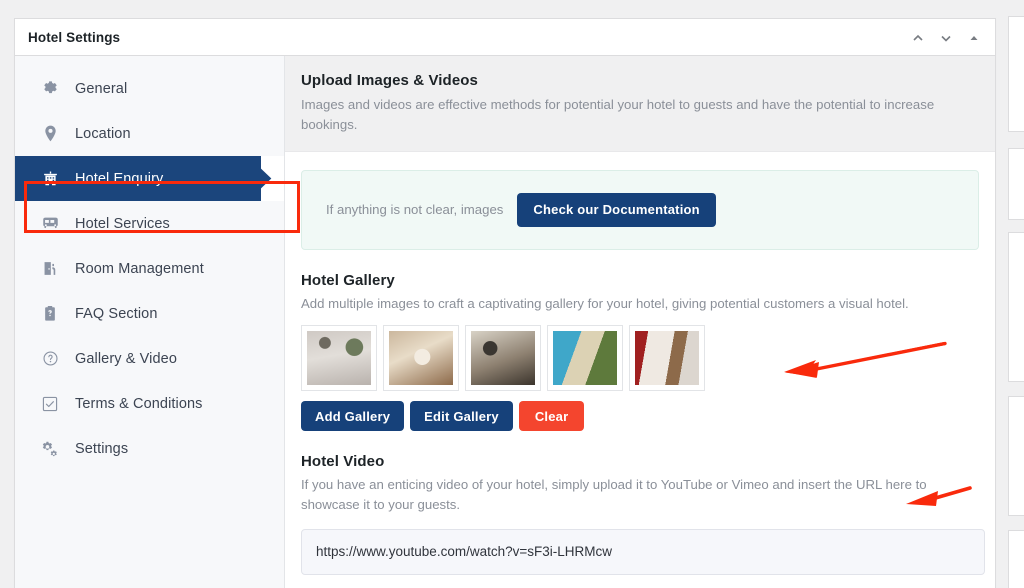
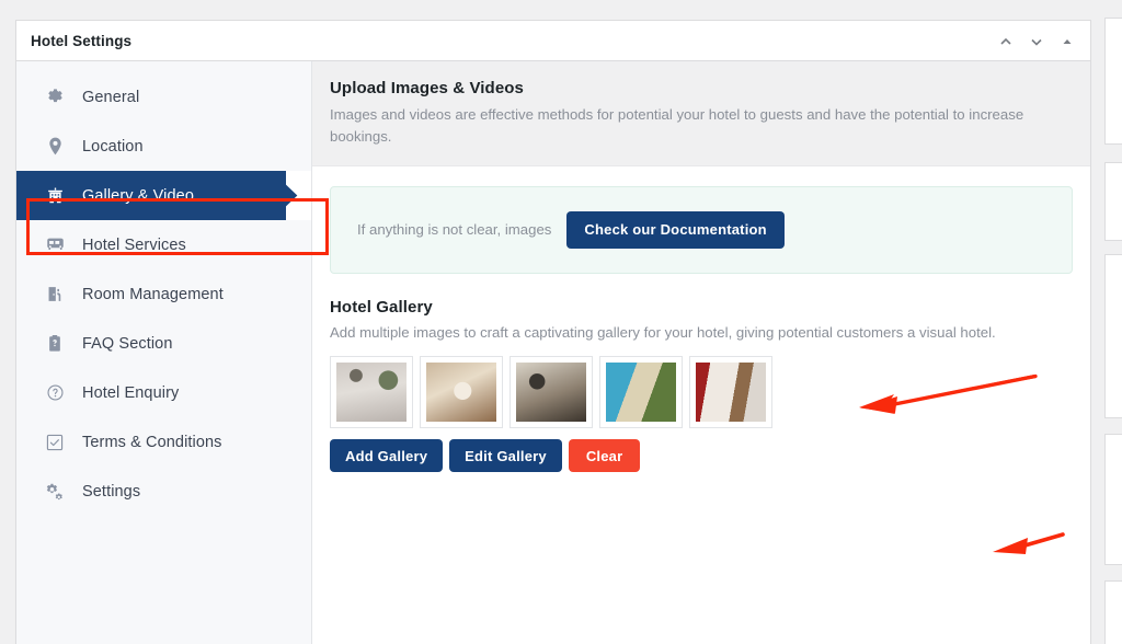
  Hotel Settings
  General
  Location
- Hotel Enquiry
+ Gallery & Video
  Hotel Services
  Room Management
  FAQ Section
- Gallery & Video
+ Hotel Enquiry
  Terms & Conditions
  Settings
  Upload Images & Videos
  Images and videos are effective methods for potential your hotel to guests and have the potential to increase bookings.
  If anything is not clear, images
  Check our Documentation
  Hotel Gallery
  Add multiple images to craft a captivating gallery for your hotel, giving potential customers a visual hotel.
  Add Gallery
  Edit Gallery
  Clear
- Hotel Video
- If you have an enticing video of your hotel, simply upload it to YouTube or Vimeo and insert the URL here to showcase it to your guests.
- https://www.youtube.com/watch?v=sF3i-LHRMcw
